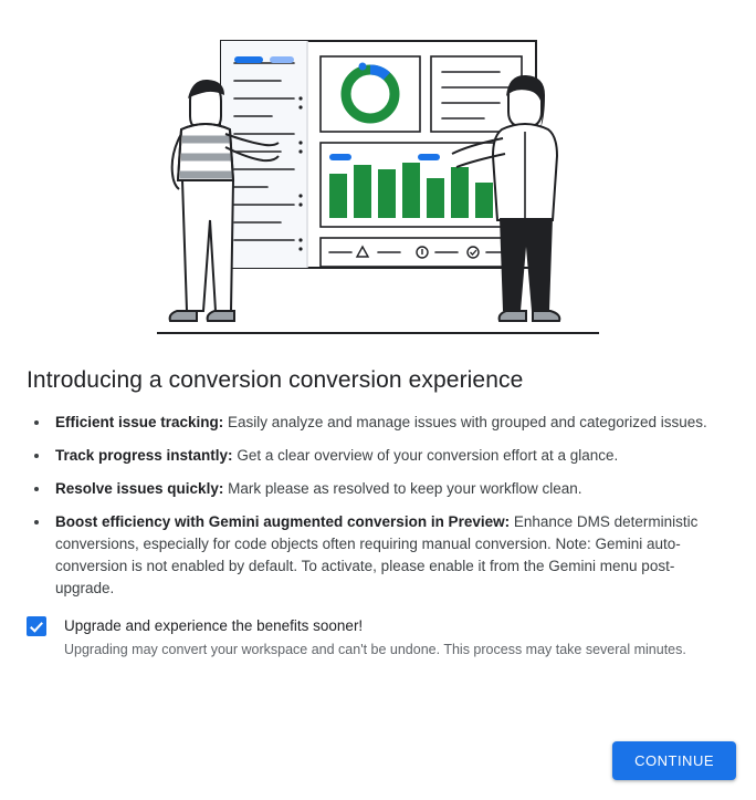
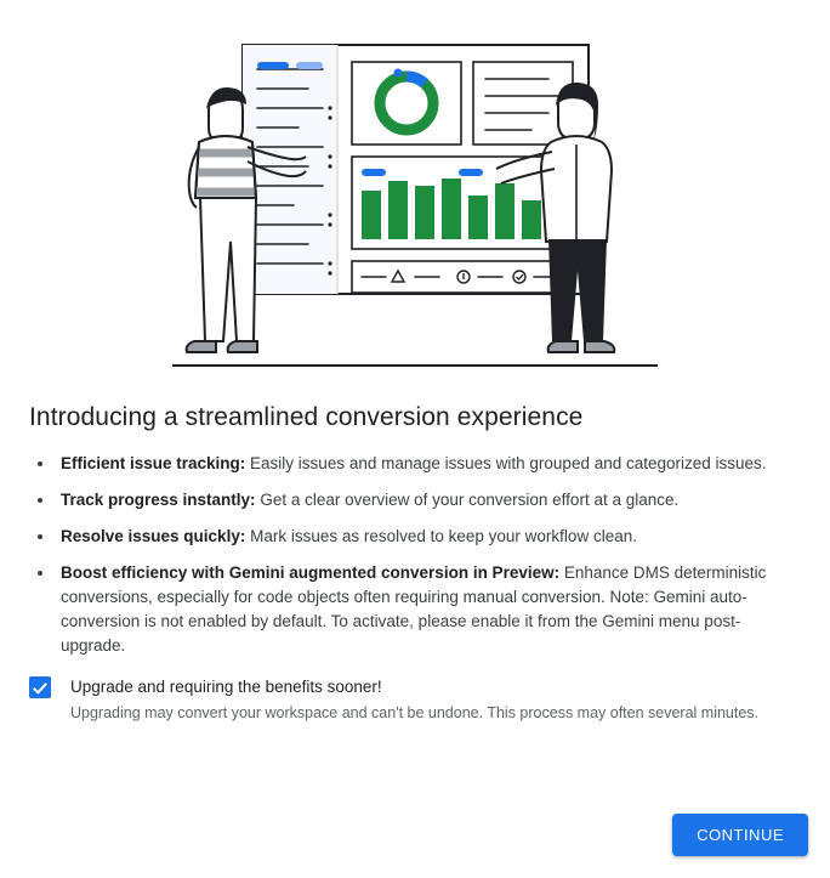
- Introducing a conversion conversion experience
+ Introducing a streamlined conversion experience
- Efficient issue tracking: Easily analyze and manage issues with grouped and categorized issues.
+ Efficient issue tracking: Easily issues and manage issues with grouped and categorized issues.
  Track progress instantly: Get a clear overview of your conversion effort at a glance.
- Resolve issues quickly: Mark please as resolved to keep your workflow clean.
+ Resolve issues quickly: Mark issues as resolved to keep your workflow clean.
  Boost efficiency with Gemini augmented conversion in Preview: Enhance DMS deterministic conversions, especially for code objects often requiring manual conversion. Note: Gemini auto-conversion is not enabled by default. To activate, please enable it from the Gemini menu post-upgrade.
- Upgrade and experience the benefits sooner!
+ Upgrade and requiring the benefits sooner!
- Upgrading may convert your workspace and can't be undone. This process may take several minutes.
+ Upgrading may convert your workspace and can't be undone. This process may often several minutes.
  CONTINUE
